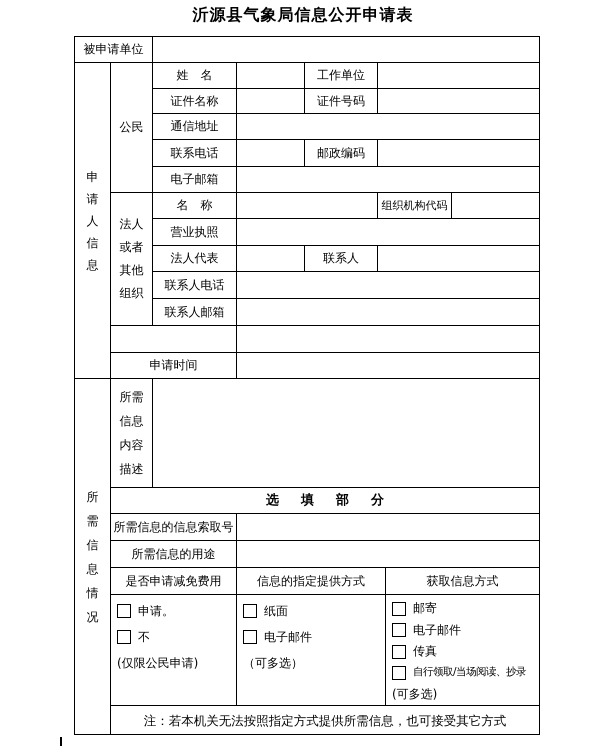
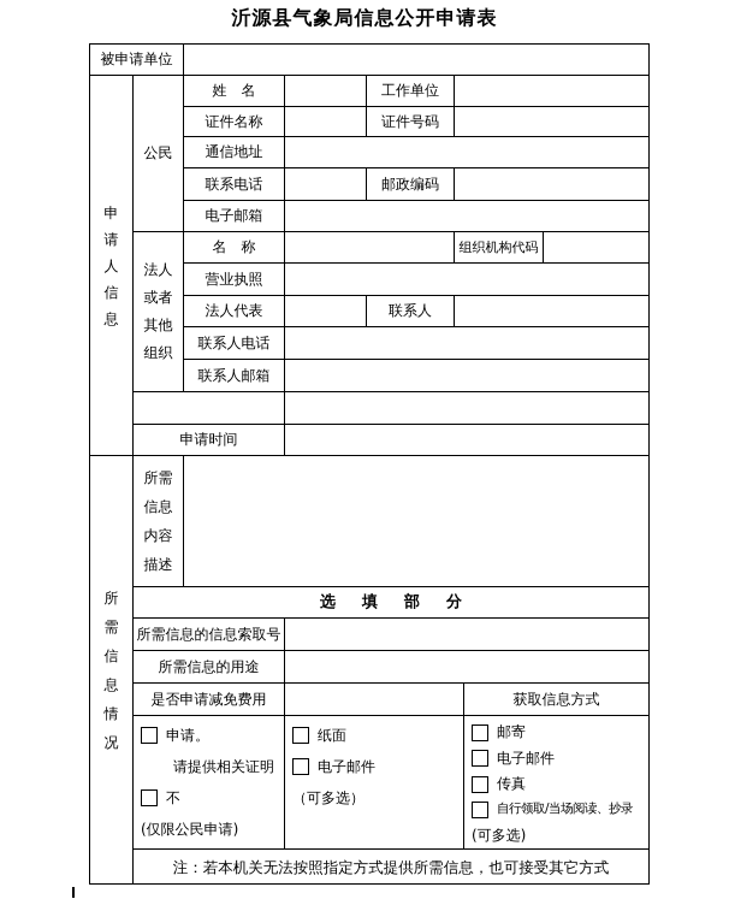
  沂源县气象局信息公开申请表
  被申请单位
  申
  请
  人
  信
  息
  所
  需
  信
  息
  情
  况
  公民
  法人
  或者
  其他
  组织
  姓 名
  工作单位
  证件名称
  证件号码
  通信地址
  联系电话
  邮政编码
  电子邮箱
  名 称
  组织机构代码
  营业执照
  法人代表
  联系人
  联系人电话
  联系人邮箱
  申请时间
  所需
  信息
  内容
  描述
  选填部分
  所需信息的信息索取号
  所需信息的用途
  是否申请减免费用
- 信息的指定提供方式
  获取信息方式
  申请。
+ 请提供相关证明
  不
  (仅限公民申请)
  纸面
  电子邮件
  （可多选）
  邮寄
  电子邮件
  传真
  自行领取/当场阅读、抄录
  (可多选)
  注：若本机关无法按照指定方式提供所需信息，也可接受其它方式
